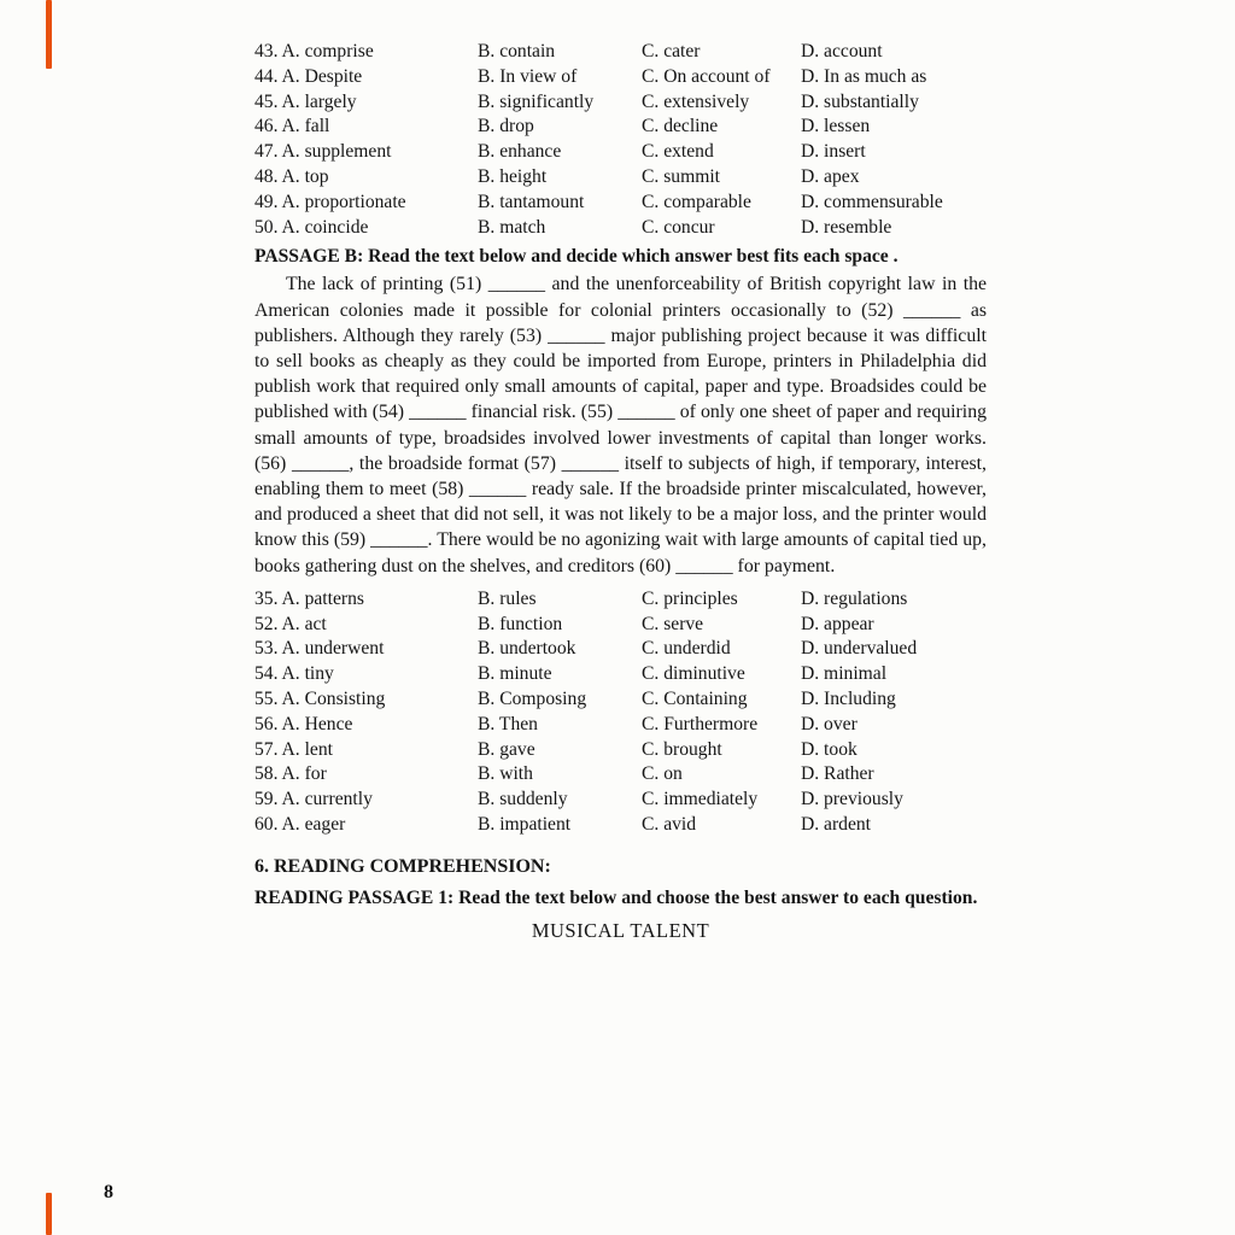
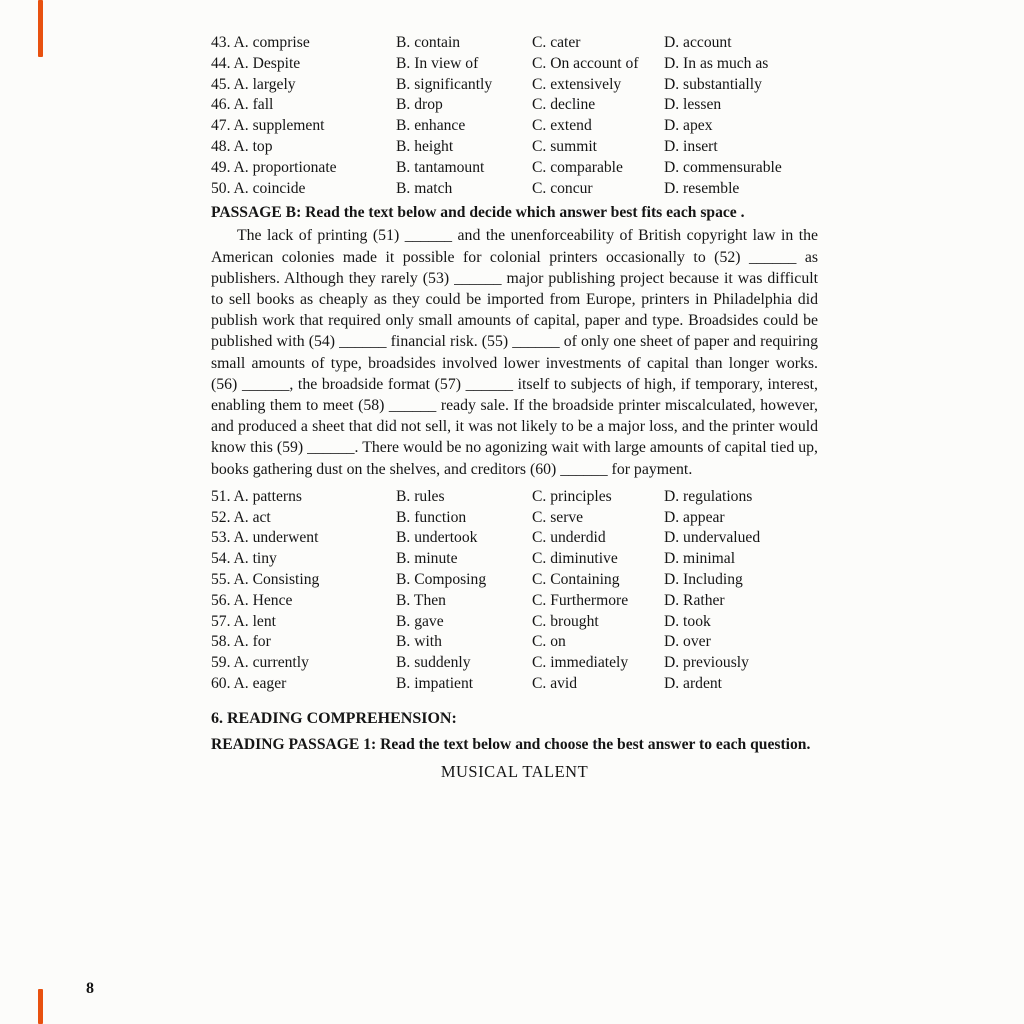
  43. A. comprise
  B. contain
  C. cater
  D. account
  44. A. Despite
  B. In view of
  C. On account of
  D. In as much as
  45. A. largely
  B. significantly
  C. extensively
  D. substantially
  46. A. fall
  B. drop
  C. decline
  D. lessen
  47. A. supplement
  B. enhance
  C. extend
- D. insert
+ D. apex
  48. A. top
  B. height
  C. summit
- D. apex
+ D. insert
  49. A. proportionate
  B. tantamount
  C. comparable
  D. commensurable
  50. A. coincide
  B. match
  C. concur
  D. resemble
  PASSAGE B: Read the text below and decide which answer best fits each space .
  The lack of printing (51) ______ and the unenforceability of British copyright law in the American colonies made it possible for colonial printers occasionally to (52) ______ as publishers. Although they rarely (53) ______ major publishing project because it was difficult to sell books as cheaply as they could be imported from Europe, printers in Philadelphia did publish work that required only small amounts of capital, paper and type. Broadsides could be published with (54) ______ financial risk. (55) ______ of only one sheet of paper and requiring small amounts of type, broadsides involved lower investments of capital than longer works. (56) ______, the broadside format (57) ______ itself to subjects of high, if temporary, interest, enabling them to meet (58) ______ ready sale. If the broadside printer miscalculated, however, and produced a sheet that did not sell, it was not likely to be a major loss, and the printer would know this (59) ______. There would be no agonizing wait with large amounts of capital tied up, books gathering dust on the shelves, and creditors (60) ______ for payment.
- 35. A. patterns
+ 51. A. patterns
  B. rules
  C. principles
  D. regulations
  52. A. act
  B. function
  C. serve
  D. appear
  53. A. underwent
  B. undertook
  C. underdid
  D. undervalued
  54. A. tiny
  B. minute
  C. diminutive
  D. minimal
  55. A. Consisting
  B. Composing
  C. Containing
  D. Including
  56. A. Hence
  B. Then
  C. Furthermore
- D. over
+ D. Rather
  57. A. lent
  B. gave
  C. brought
  D. took
  58. A. for
  B. with
  C. on
- D. Rather
+ D. over
  59. A. currently
  B. suddenly
  C. immediately
  D. previously
  60. A. eager
  B. impatient
  C. avid
  D. ardent
  6. READING COMPREHENSION:
  READING PASSAGE 1: Read the text below and choose the best answer to each question.
  MUSICAL TALENT
  8
